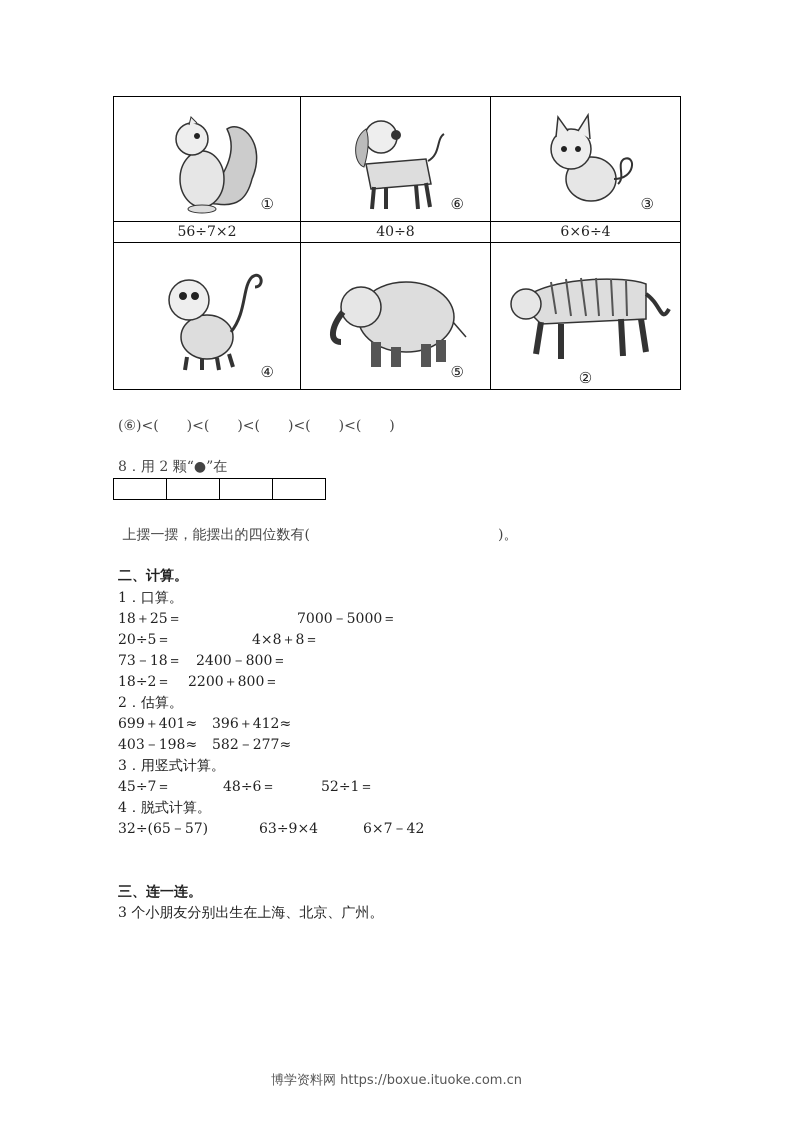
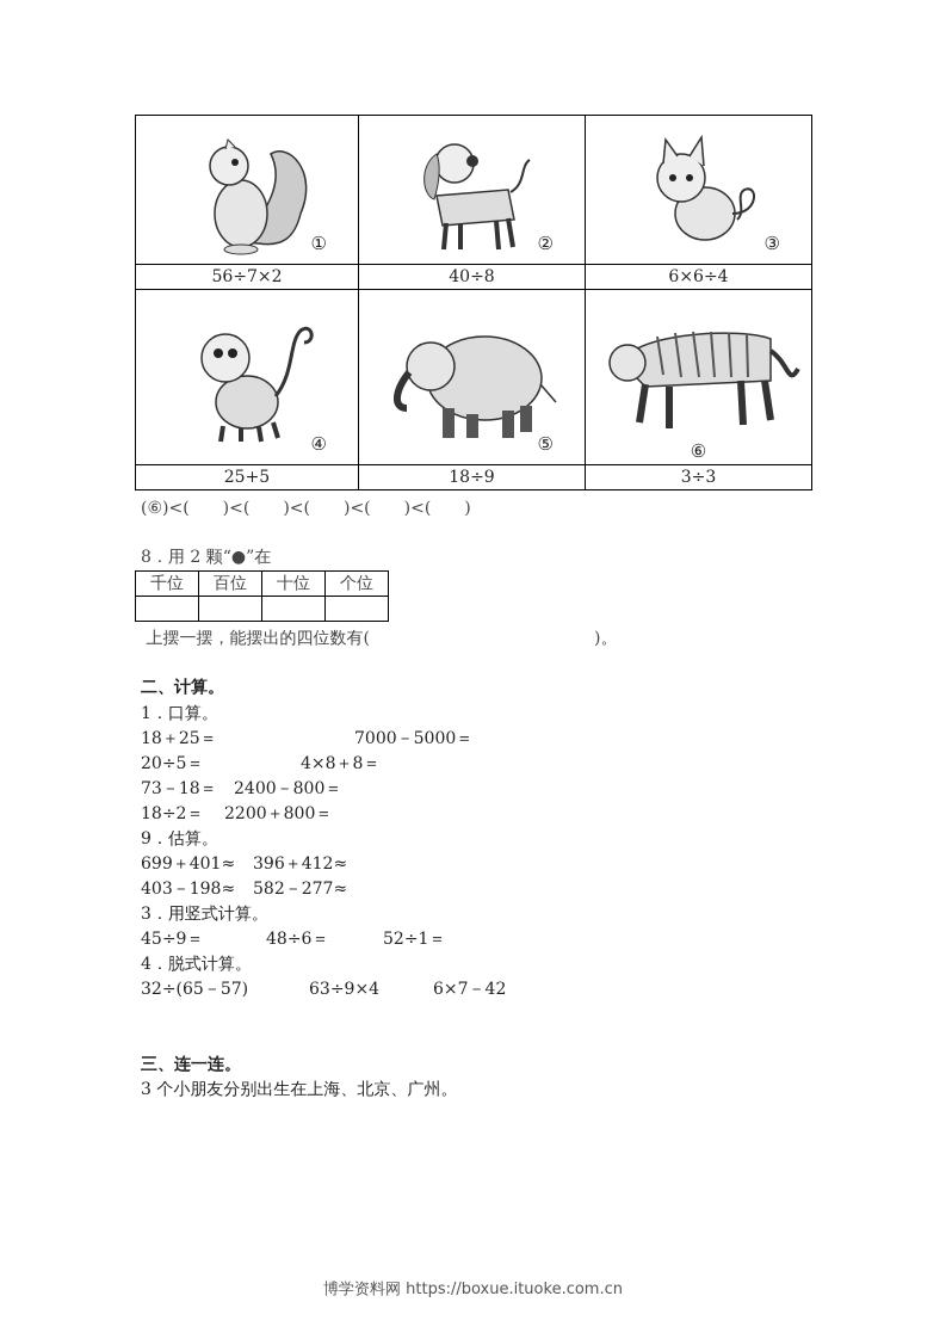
- ①	⑥	③
+ ①	②	③
  56÷7×2	40÷8	6×6÷4
- ④	⑤	②
+ ④	⑤	⑥
+ 25+5	18÷9	3÷3
  (⑥)<( )<( )<( )<( )<( )
  8．用 2 颗“●”在
+ 千位	百位	十位	个位
  上摆一摆，能摆出的四位数有(
  )。
  二、计算。
  1．口算。
  18＋25＝
  7000－5000＝
  20÷5＝
  4×8＋8＝
  73－18＝
  2400－800＝
  18÷2＝
  2200＋800＝
- 2．估算。
+ 9．估算。
  699＋401≈
  396＋412≈
  403－198≈
  582－277≈
  3．用竖式计算。
- 45÷7＝
+ 45÷9＝
  48÷6＝
  52÷1＝
  4．脱式计算。
  32÷(65－57)
  63÷9×4
  6×7－42
  三、连一连。
  3 个小朋友分别出生在上海、北京、广州。
  博学资料网 https://boxue.ituoke.com.cn
